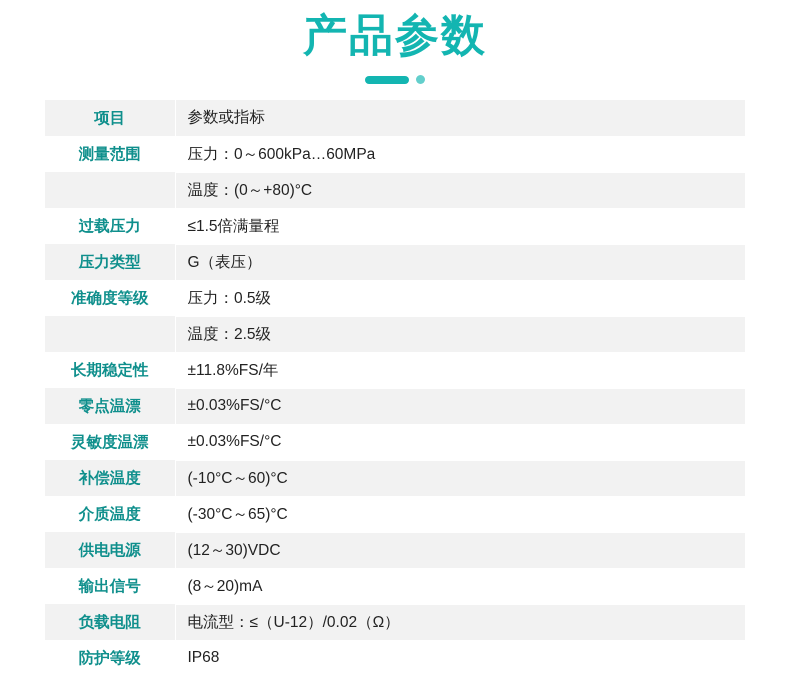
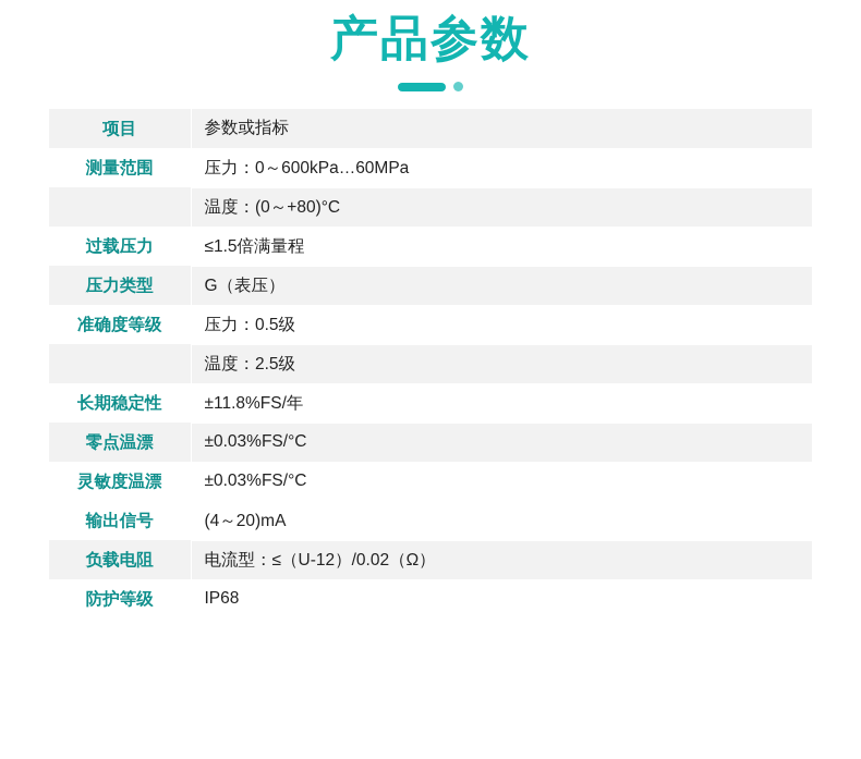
  产品参数
  项目	参数或指标
  测量范围	压力：0～600kPa…60MPa
  	温度：(0～+80)°C
  过载压力	≤1.5倍满量程
  压力类型	G（表压）
  准确度等级	压力：0.5级
  	温度：2.5级
  长期稳定性	±11.8%FS/年
  零点温漂	±0.03%FS/°C
  灵敏度温漂	±0.03%FS/°C
- 补偿温度	(-10°C～60)°C
- 介质温度	(-30°C～65)°C
- 供电电源	(12～30)VDC
- 输出信号	(8～20)mA
+ 输出信号	(4～20)mA
  负载电阻	电流型：≤（U-12）/0.02（Ω）
  防护等级	IP68
